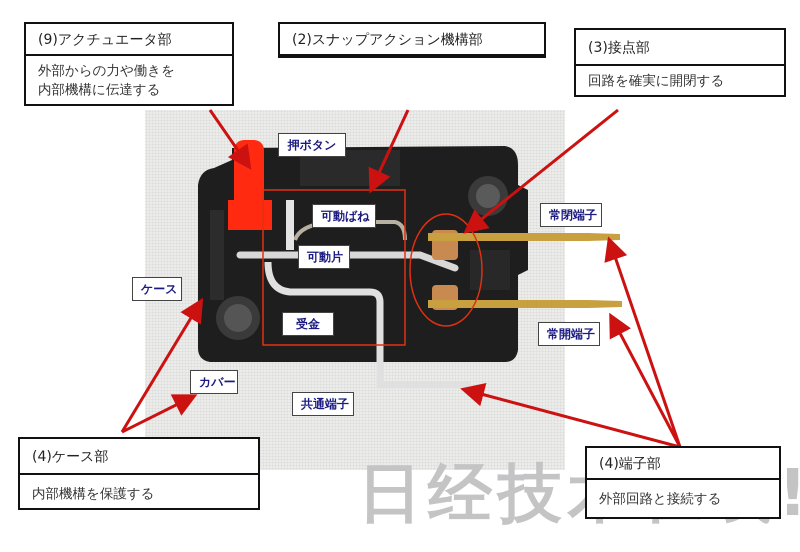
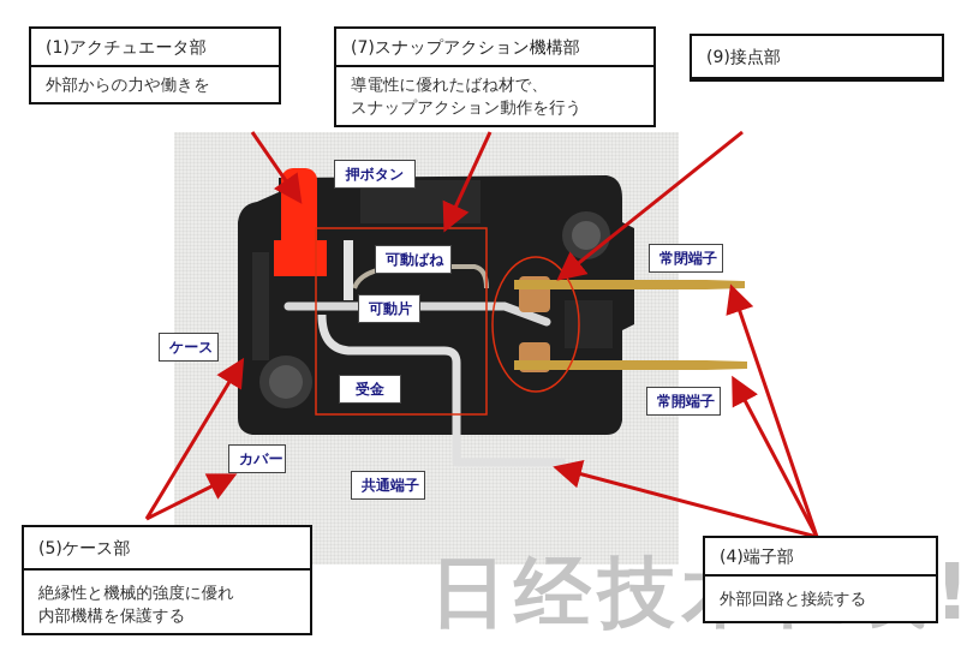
- (9)アクチュエータ部
+ (1)アクチュエータ部
  外部からの力や働きを
- 内部機構に伝達する
- (2)スナップアクション機構部
+ (7)スナップアクション機構部
+ 導電性に優れたばね材で、
+ スナップアクション動作を行う
- (3)接点部
+ (9)接点部
- 回路を確実に開閉する
- (4)ケース部
+ (5)ケース部
+ 絶縁性と機械的強度に優れ
  内部機構を保護する
  (4)端子部
  外部回路と接続する
  押ボタン
  可動ばね
  可動片
  受金
  ケース
  カバー
  共通端子
  常閉端子
  常開端子
